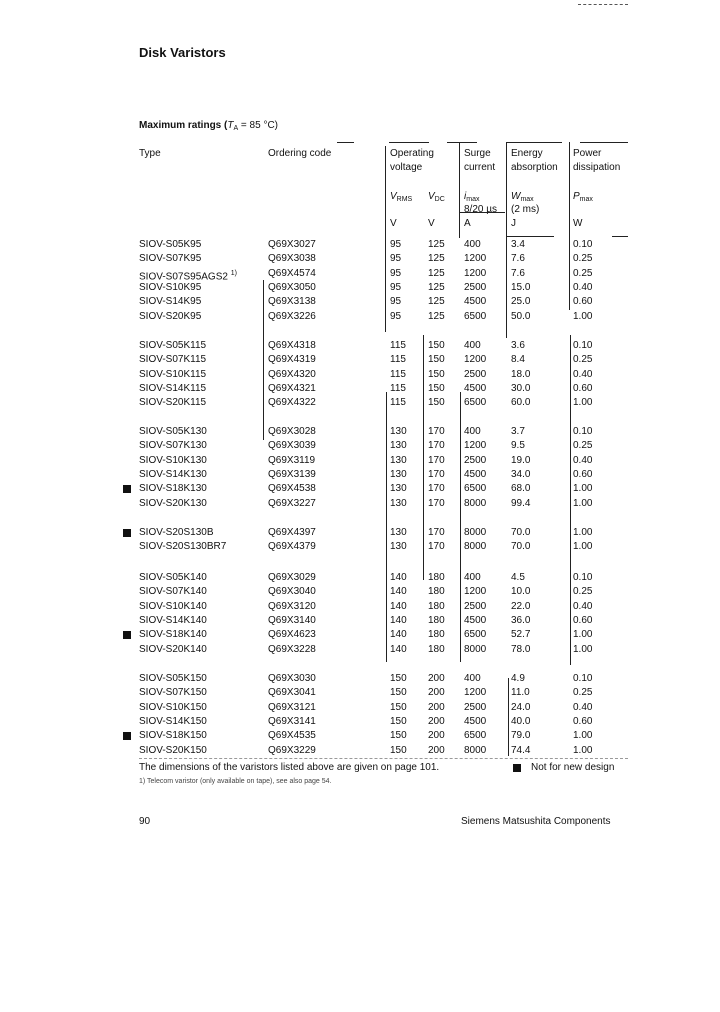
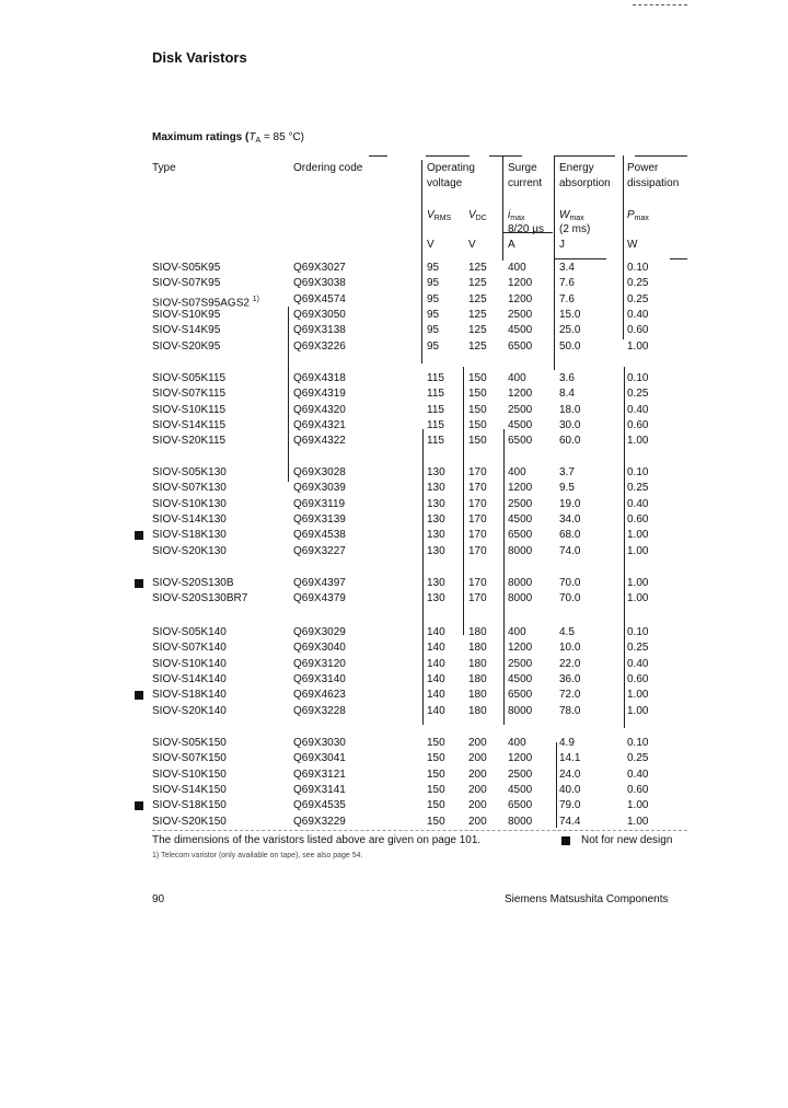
  Disk Varistors
  Maximum ratings (T = 85 °C)
  Type
  Ordering code
  Operating
  voltage
  Surge
  current
  Energy
  absorption
  Power
  dissipation
  8/20 µs
  (2 ms)
  V
  V
  A
  J
  W
  SIOV-S05K95
  Q69X3027
  95
  125
  400
  3.4
  0.10
  SIOV-S07K95
  Q69X3038
  95
  125
  1200
  7.6
  0.25
  SIOV-S07S95AGS2
  Q69X4574
  95
  125
  1200
  7.6
  0.25
  SIOV-S10K95
  Q69X3050
  95
  125
  2500
  15.0
  0.40
  SIOV-S14K95
  Q69X3138
  95
  125
  4500
  25.0
  0.60
  SIOV-S20K95
  Q69X3226
  95
  125
  6500
  50.0
  1.00
  SIOV-S05K115
  Q69X4318
  115
  150
  400
  3.6
  0.10
  SIOV-S07K115
  Q69X4319
  115
  150
  1200
  8.4
  0.25
  SIOV-S10K115
  Q69X4320
  115
  150
  2500
  18.0
  0.40
  SIOV-S14K115
  Q69X4321
  115
  150
  4500
  30.0
  0.60
  SIOV-S20K115
  Q69X4322
  115
  150
  6500
  60.0
  1.00
  SIOV-S05K130
  Q69X3028
  130
  170
  400
  3.7
  0.10
  SIOV-S07K130
  Q69X3039
  130
  170
  1200
  9.5
  0.25
  SIOV-S10K130
  Q69X3119
  130
  170
  2500
  19.0
  0.40
  SIOV-S14K130
  Q69X3139
  130
  170
  4500
  34.0
  0.60
  SIOV-S18K130
  Q69X4538
  130
  170
  6500
  68.0
  1.00
  SIOV-S20K130
  Q69X3227
  130
  170
  8000
- 99.4
+ 74.0
  1.00
  SIOV-S20S130B
  Q69X4397
  130
  170
  8000
  70.0
  1.00
  SIOV-S20S130BR7
  Q69X4379
  130
  170
  8000
  70.0
  1.00
  SIOV-S05K140
  Q69X3029
  140
  180
  400
  4.5
  0.10
  SIOV-S07K140
  Q69X3040
  140
  180
  1200
  10.0
  0.25
  SIOV-S10K140
  Q69X3120
  140
  180
  2500
  22.0
  0.40
  SIOV-S14K140
  Q69X3140
  140
  180
  4500
  36.0
  0.60
  SIOV-S18K140
  Q69X4623
  140
  180
  6500
- 52.7
+ 72.0
  1.00
  SIOV-S20K140
  Q69X3228
  140
  180
  8000
  78.0
  1.00
  SIOV-S05K150
  Q69X3030
  150
  200
  400
  4.9
  0.10
  SIOV-S07K150
  Q69X3041
  150
  200
  1200
- 11.0
+ 14.1
  0.25
  SIOV-S10K150
  Q69X3121
  150
  200
  2500
  24.0
  0.40
  SIOV-S14K150
  Q69X3141
  150
  200
  4500
  40.0
  0.60
  SIOV-S18K150
  Q69X4535
  150
  200
  6500
  79.0
  1.00
  SIOV-S20K150
  Q69X3229
  150
  200
  8000
  74.4
  1.00
  The dimensions of the varistors listed above are given on page 101.
  Not for new design
  90
  Siemens Matsushita Components
